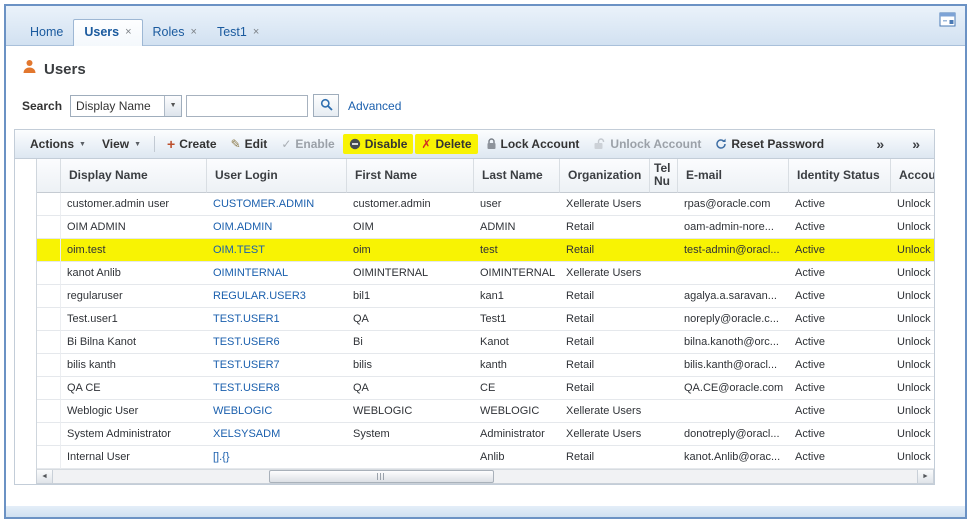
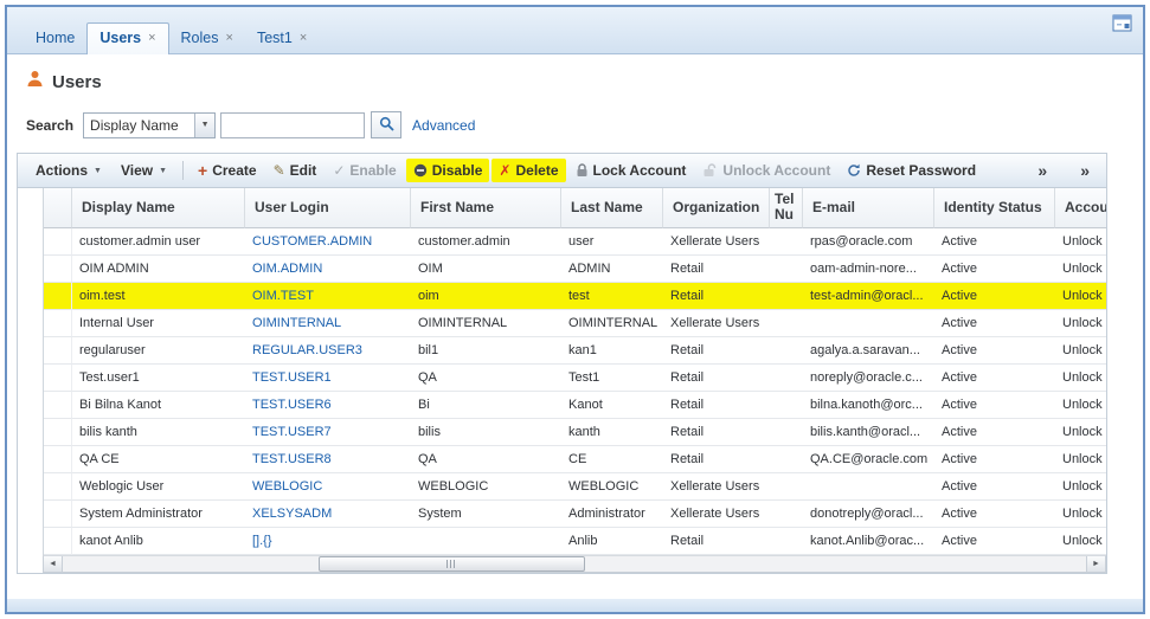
  Home
  Users
  ×
  Roles
  ×
  Test1
  ×
  Users
  Search
  Display Name
  Advanced
  Actions
  View
  +
  Create
  ✎
  Edit
  ✓
  Enable
  Disable
  ✗
  Delete
  Lock Account
  Unlock Account
  Reset Password
  »
  »
  	Display Name	User Login	First Name	Last Name	Organization	Tel Nu	E-mail	Identity Status	Accou
  	customer.admin user	CUSTOMER.ADMIN	customer.admin	user	Xellerate Users		rpas@oracle.com	Active	Unlock
  	OIM ADMIN	OIM.ADMIN	OIM	ADMIN	Retail		oam-admin-nore...	Active	Unlock
  	oim.test	OIM.TEST	oim	test	Retail		test-admin@oracl...	Active	Unlock
- 	kanot Anlib	OIMINTERNAL	OIMINTERNAL	OIMINTERNAL	Xellerate Users			Active	Unlock
+ 	Internal User	OIMINTERNAL	OIMINTERNAL	OIMINTERNAL	Xellerate Users			Active	Unlock
  	regularuser	REGULAR.USER3	bil1	kan1	Retail		agalya.a.saravan...	Active	Unlock
  	Test.user1	TEST.USER1	QA	Test1	Retail		noreply@oracle.c...	Active	Unlock
  	Bi Bilna Kanot	TEST.USER6	Bi	Kanot	Retail		bilna.kanoth@orc...	Active	Unlock
  	bilis kanth	TEST.USER7	bilis	kanth	Retail		bilis.kanth@oracl...	Active	Unlock
  	QA CE	TEST.USER8	QA	CE	Retail		QA.CE@oracle.com	Active	Unlock
  	Weblogic User	WEBLOGIC	WEBLOGIC	WEBLOGIC	Xellerate Users			Active	Unlock
  	System Administrator	XELSYSADM	System	Administrator	Xellerate Users		donotreply@oracl...	Active	Unlock
- 	Internal User	[].{}		Anlib	Retail		kanot.Anlib@orac...	Active	Unlock
+ 	kanot Anlib	[].{}		Anlib	Retail		kanot.Anlib@orac...	Active	Unlock
